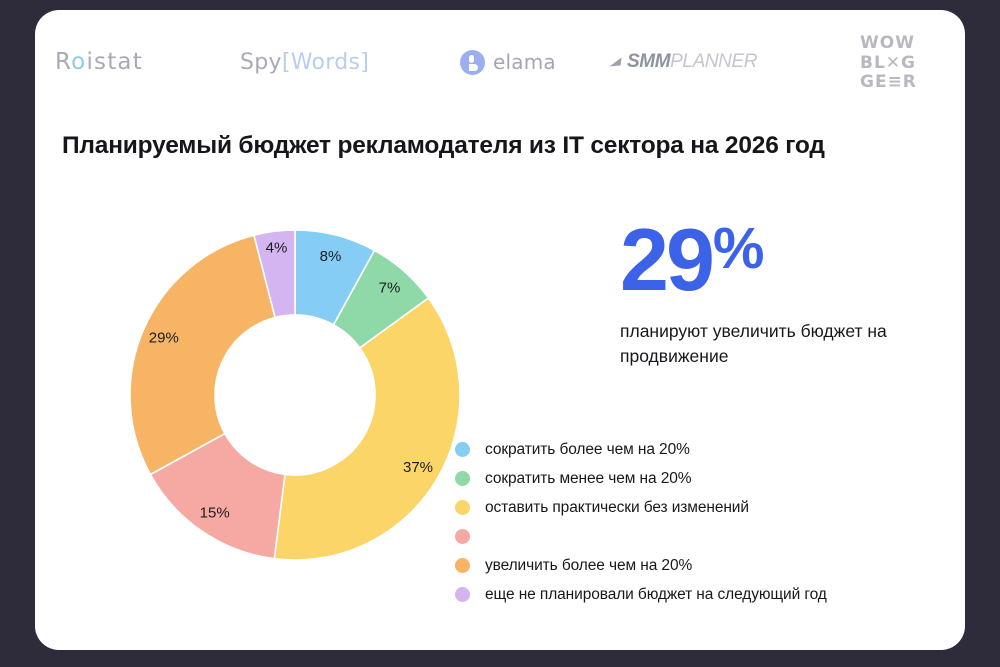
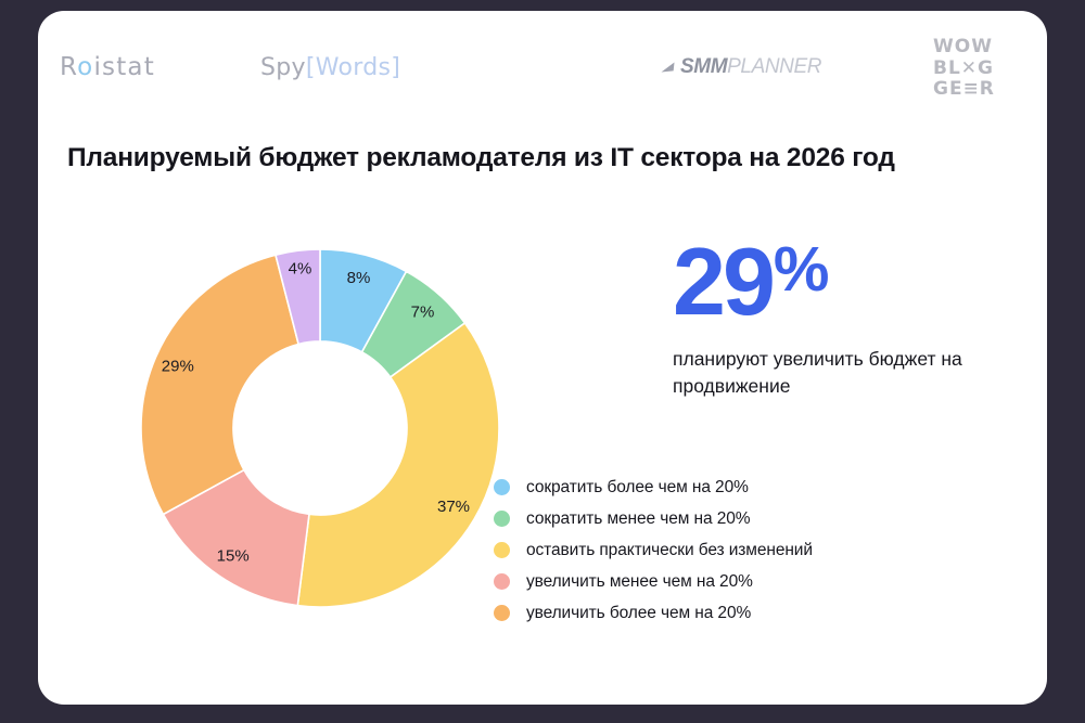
  Roistat
  Spy[Words]
- elama
  SMMPLANNER
  WOW
  BL✕G
  GE≡R
  Планируемый бюджет рекламодателя из IT сектора на 2026 год
  8%
  7%
  37%
  15%
  29%
  4%
  29
  %
  планируют увеличить бюджет на продвижение
  сократить более чем на 20%
  сократить менее чем на 20%
  оставить практически без изменений
+ увеличить менее чем на 20%
  увеличить более чем на 20%
- еще не планировали бюджет на следующий год
